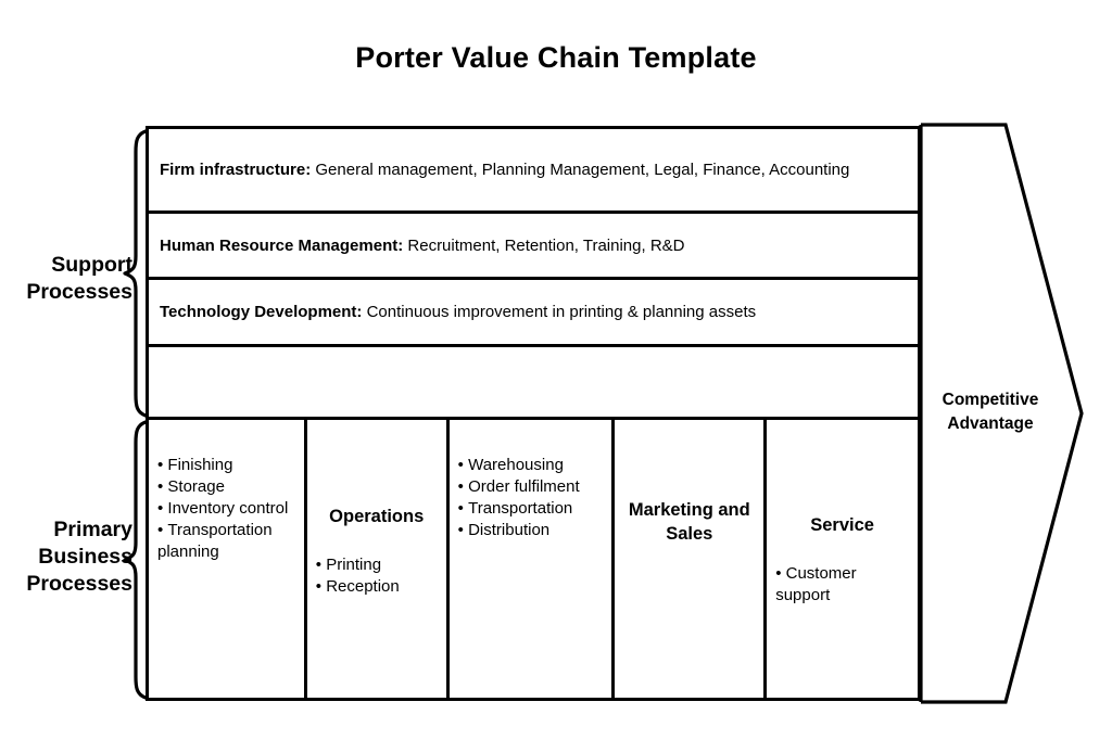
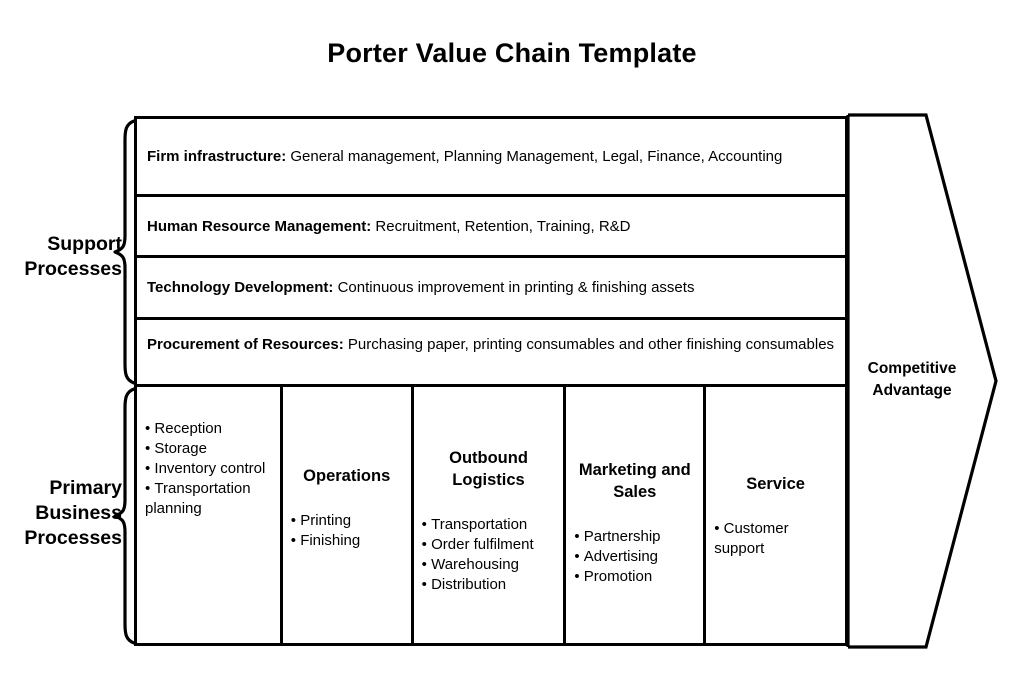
  Porter Value Chain Template
  Support
  Processes
  Primary
  Business
  Processes
  Firm infrastructure: General management, Planning Management, Legal, Finance, Accounting
  Human Resource Management: Recruitment, Retention, Training, R&D
- Technology Development: Continuous improvement in printing & planning assets
+ Technology Development: Continuous improvement in printing & finishing assets
+ Procurement of Resources: Purchasing paper, printing consumables and other finishing consumables
- Finishing
+ Reception
  Storage
  Inventory control
  Transportation planning
  Operations
  Printing
- Reception
+ Finishing
+ Outbound Logistics
- Warehousing
+ Transportation
  Order fulfilment
- Transportation
+ Warehousing
  Distribution
  Marketing and Sales
+ Partnership
+ Advertising
+ Promotion
  Service
  Customer support
  Competitive
  Advantage
